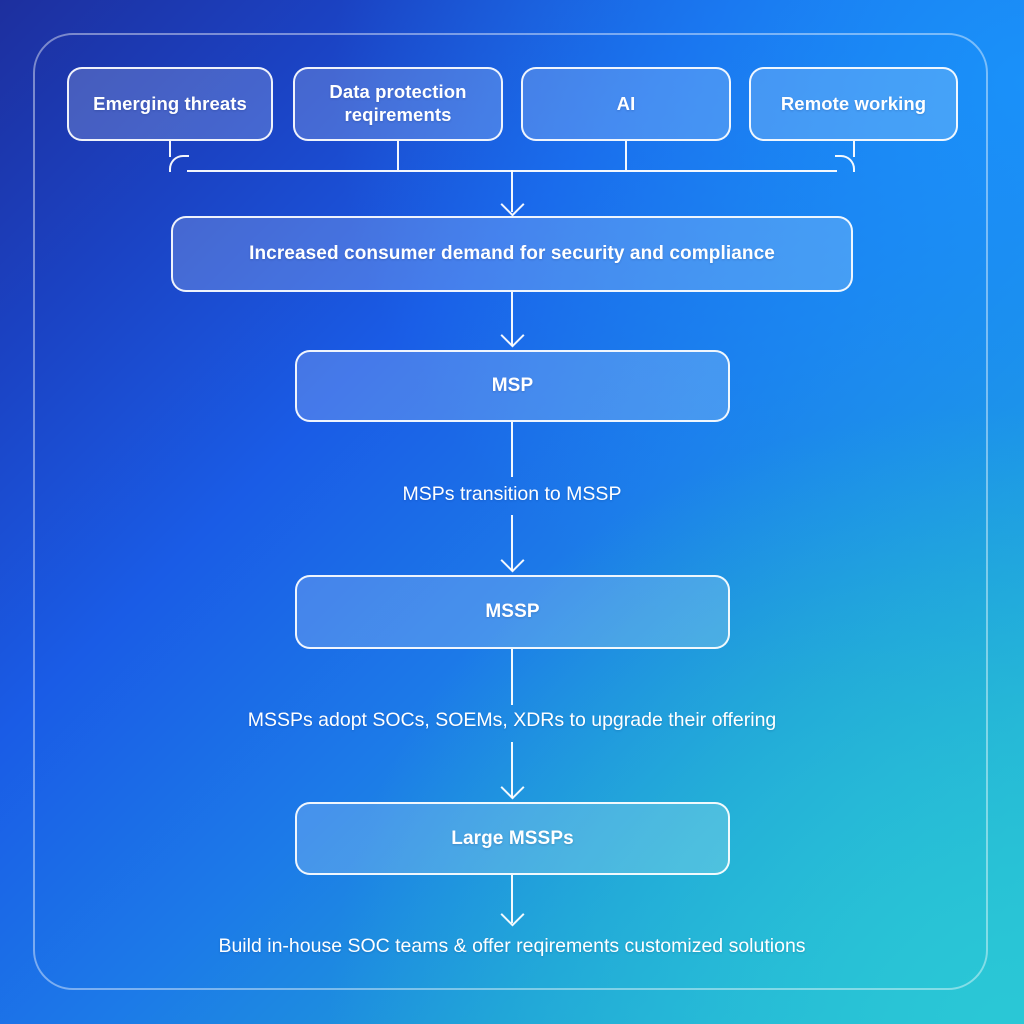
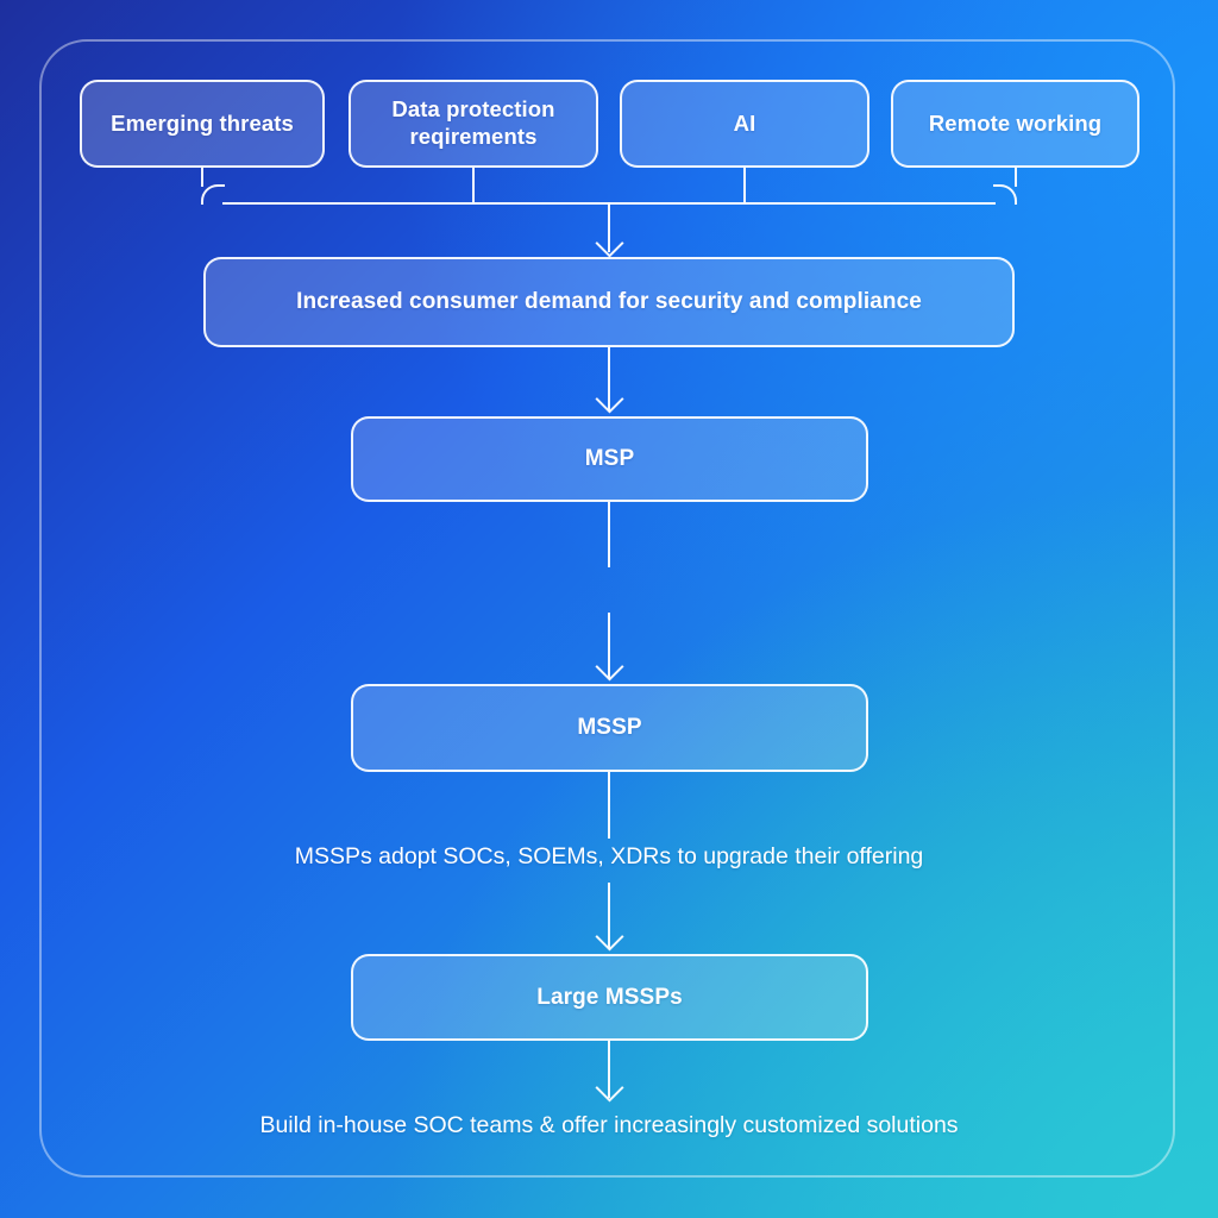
  Emerging threats
  Data protection reqirements
  AI
  Remote working
  Increased consumer demand for security and compliance
  MSP
- MSPs transition to MSSP
  MSSP
  MSSPs adopt SOCs, SOEMs, XDRs to upgrade their offering
  Large MSSPs
- Build in-house SOC teams & offer reqirements customized solutions
+ Build in-house SOC teams & offer increasingly customized solutions
